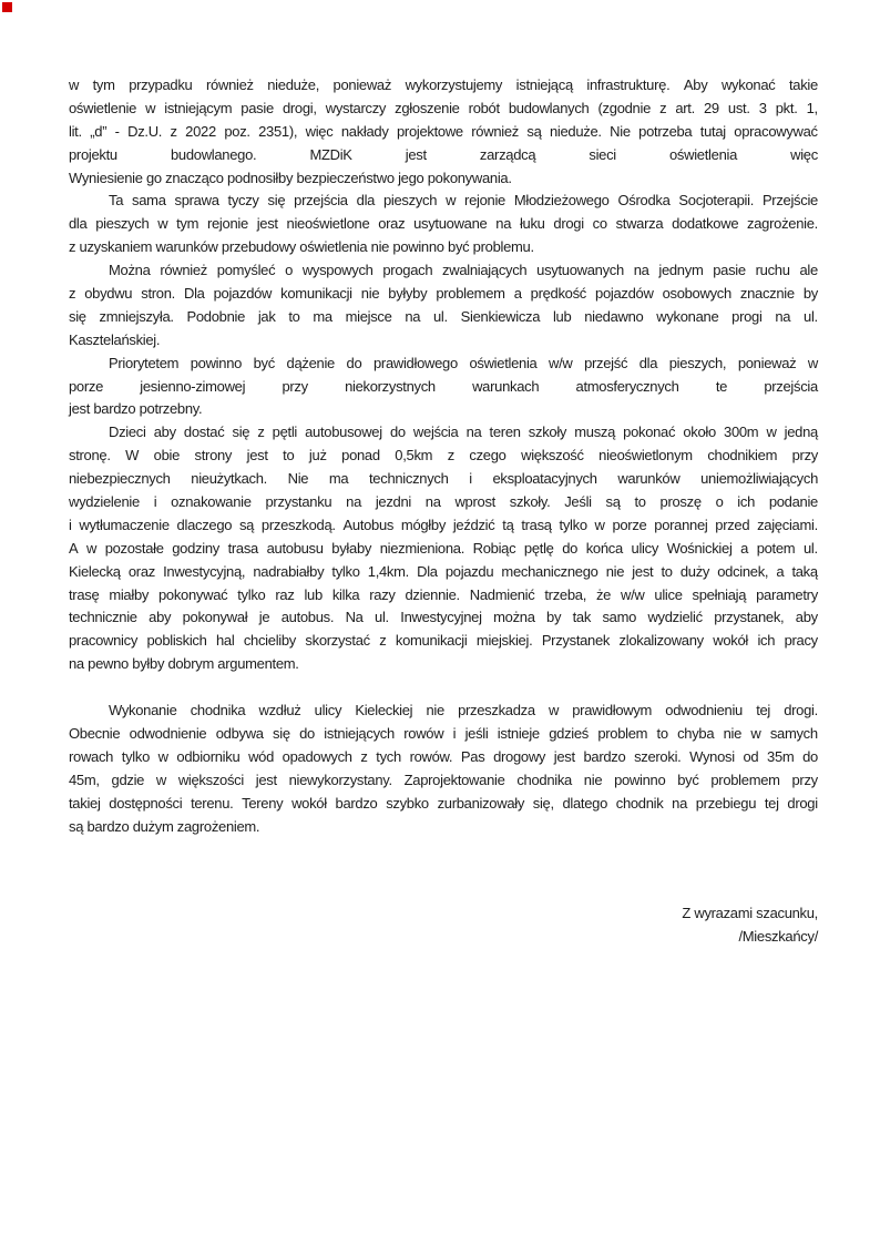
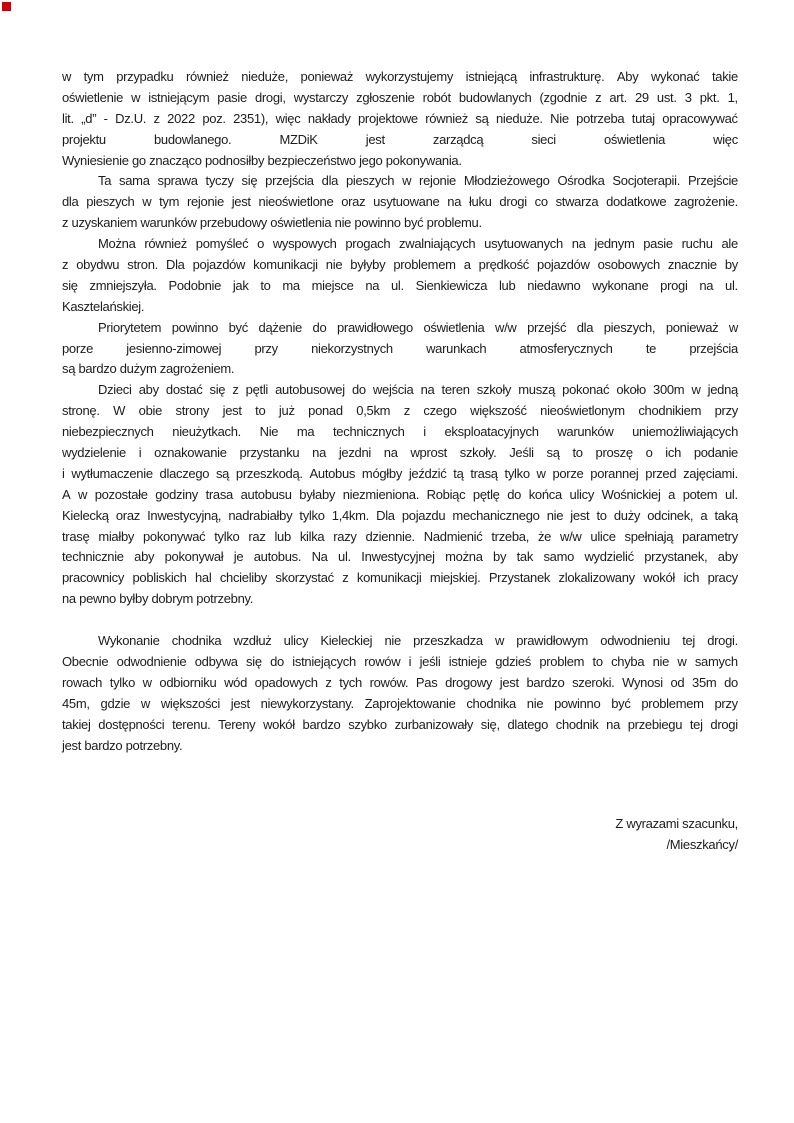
  w
  tym
  przypadku
  również
  nieduże,
  ponieważ
  wykorzystujemy
  istniejącą
  infrastrukturę.
  Aby
  wykonać
  takie
  oświetlenie
  w
  istniejącym
  pasie
  drogi,
  wystarczy
  zgłoszenie
  robót
  budowlanych
  (zgodnie
  z
  art.
  29
  ust.
  3
  pkt.
  1,
  lit.
  „d”
  -
  Dz.U.
  z
  2022
  poz.
  2351),
  więc
  nakłady
  projektowe
  również
  są
  nieduże.
  Nie
  potrzeba
  tutaj
  opracowywać
  projektu
  budowlanego.
  MZDiK
  jest
  zarządcą
  sieci
  oświetlenia
  więc
  Wyniesienie go znacząco podnosiłby bezpieczeństwo jego pokonywania.
  Ta
  sama
  sprawa
  tyczy
  się
  przejścia
  dla
  pieszych
  w
  rejonie
  Młodzieżowego
  Ośrodka
  Socjoterapii.
  Przejście
  dla
  pieszych
  w
  tym
  rejonie
  jest
  nieoświetlone
  oraz
  usytuowane
  na
  łuku
  drogi
  co
  stwarza
  dodatkowe
  zagrożenie.
  z uzyskaniem warunków przebudowy oświetlenia nie powinno być problemu.
  Można
  również
  pomyśleć
  o
  wyspowych
  progach
  zwalniających
  usytuowanych
  na
  jednym
  pasie
  ruchu
  ale
  z
  obydwu
  stron.
  Dla
  pojazdów
  komunikacji
  nie
  byłyby
  problemem
  a
  prędkość
  pojazdów
  osobowych
  znacznie
  by
  się
  zmniejszyła.
  Podobnie
  jak
  to
  ma
  miejsce
  na
  ul.
  Sienkiewicza
  lub
  niedawno
  wykonane
  progi
  na
  ul.
  Kasztelańskiej.
  Priorytetem
  powinno
  być
  dążenie
  do
  prawidłowego
  oświetlenia
  w/w
  przejść
  dla
  pieszych,
  ponieważ
  w
  porze
  jesienno-zimowej
  przy
  niekorzystnych
  warunkach
  atmosferycznych
  te
  przejścia
- jest bardzo potrzebny.
+ są bardzo dużym zagrożeniem.
  Dzieci
  aby
  dostać
  się
  z
  pętli
  autobusowej
  do
  wejścia
  na
  teren
  szkoły
  muszą
  pokonać
  około
  300m
  w
  jedną
  stronę.
  W
  obie
  strony
  jest
  to
  już
  ponad
  0,5km
  z
  czego
  większość
  nieoświetlonym
  chodnikiem
  przy
  niebezpiecznych
  nieużytkach.
  Nie
  ma
  technicznych
  i
  eksploatacyjnych
  warunków
  uniemożliwiających
  wydzielenie
  i
  oznakowanie
  przystanku
  na
  jezdni
  na
  wprost
  szkoły.
  Jeśli
  są
  to
  proszę
  o
  ich
  podanie
  i
  wytłumaczenie
  dlaczego
  są
  przeszkodą.
  Autobus
  mógłby
  jeździć
  tą
  trasą
  tylko
  w
  porze
  porannej
  przed
  zajęciami.
  A
  w
  pozostałe
  godziny
  trasa
  autobusu
  byłaby
  niezmieniona.
  Robiąc
  pętlę
  do
  końca
  ulicy
  Wośnickiej
  a
  potem
  ul.
  Kielecką
  oraz
  Inwestycyjną,
  nadrabiałby
  tylko
  1,4km.
  Dla
  pojazdu
  mechanicznego
  nie
  jest
  to
  duży
  odcinek,
  a
  taką
  trasę
  miałby
  pokonywać
  tylko
  raz
  lub
  kilka
  razy
  dziennie.
  Nadmienić
  trzeba,
  że
  w/w
  ulice
  spełniają
  parametry
  technicznie
  aby
  pokonywał
  je
  autobus.
  Na
  ul.
  Inwestycyjnej
  można
  by
  tak
  samo
  wydzielić
  przystanek,
  aby
  pracownicy
  pobliskich
  hal
  chcieliby
  skorzystać
  z
  komunikacji
  miejskiej.
  Przystanek
  zlokalizowany
  wokół
  ich
  pracy
- na pewno byłby dobrym argumentem.
+ na pewno byłby dobrym potrzebny.
  Wykonanie
  chodnika
  wzdłuż
  ulicy
  Kieleckiej
  nie
  przeszkadza
  w
  prawidłowym
  odwodnieniu
  tej
  drogi.
  Obecnie
  odwodnienie
  odbywa
  się
  do
  istniejących
  rowów
  i
  jeśli
  istnieje
  gdzieś
  problem
  to
  chyba
  nie
  w
  samych
  rowach
  tylko
  w
  odbiorniku
  wód
  opadowych
  z
  tych
  rowów.
  Pas
  drogowy
  jest
  bardzo
  szeroki.
  Wynosi
  od
  35m
  do
  45m,
  gdzie
  w
  większości
  jest
  niewykorzystany.
  Zaprojektowanie
  chodnika
  nie
  powinno
  być
  problemem
  przy
  takiej
  dostępności
  terenu.
  Tereny
  wokół
  bardzo
  szybko
  zurbanizowały
  się,
  dlatego
  chodnik
  na
  przebiegu
  tej
  drogi
- są bardzo dużym zagrożeniem.
+ jest bardzo potrzebny.
  Z wyrazami szacunku,
  /Mieszkańcy/
